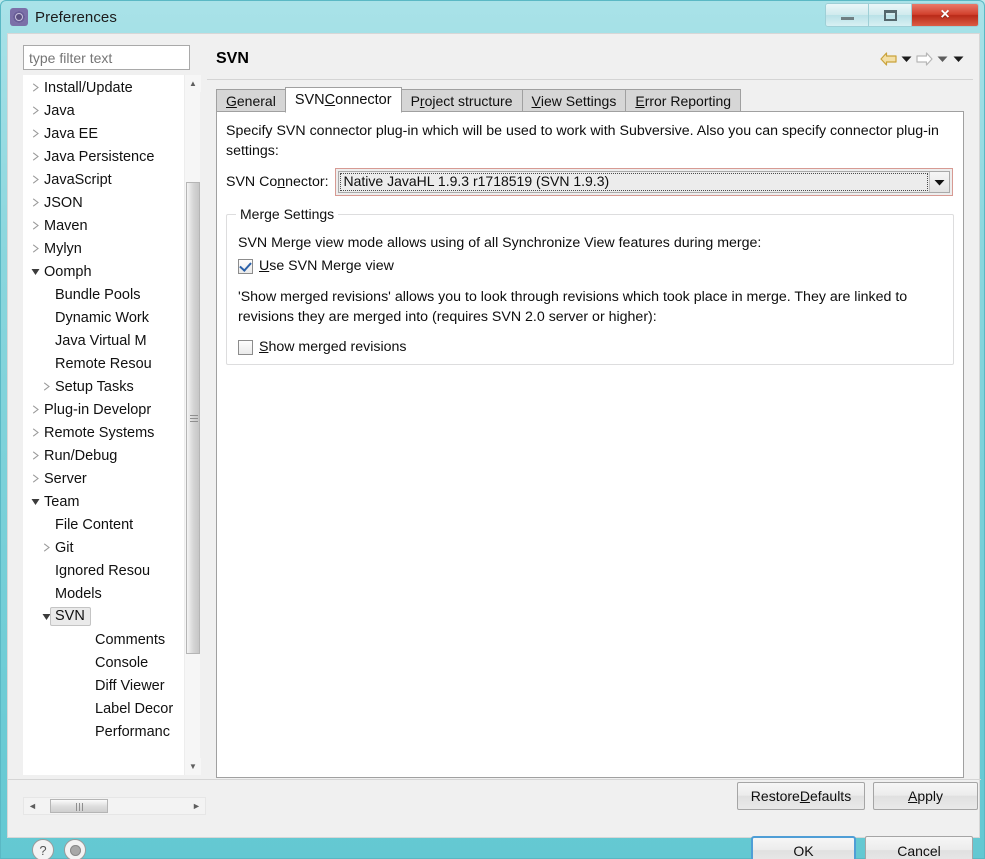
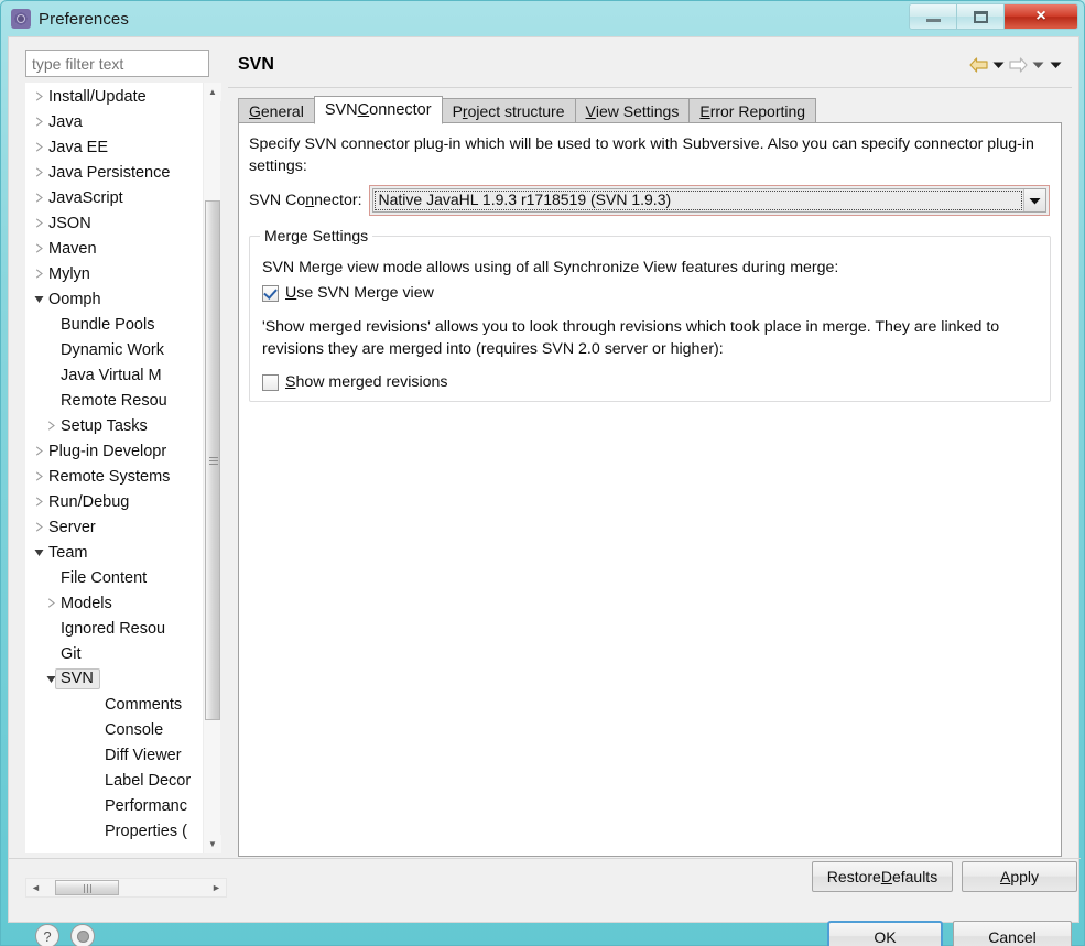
  Preferences
  ×
  type filter text
  Install/Update
  Java
  Java EE
  Java Persistence
  JavaScript
  JSON
  Maven
  Mylyn
  Oomph
  Bundle Pools
  Dynamic Work
  Java Virtual M
  Remote Resou
  Setup Tasks
  Plug-in Developr
  Remote Systems
  Run/Debug
  Server
  Team
  File Content
- Git
+ Models
  Ignored Resou
- Models
+ Git
  SVN
  Comments
  Console
  Diff Viewer
  Label Decor
  Performanc
+ Properties (
  ▲
  ▼
  ◄
  ►
  SVN
  G
  eneral
  SVN
  C
  onnector
  P
  r
  oject structure
  V
  iew Settings
  E
  rror Reporting
  Specify SVN connector plug-in which will be used to work with Subversive. Also you can specify connector plug-in settings:
  SVN Connector:
  Native JavaHL 1.9.3 r1718519 (SVN 1.9.3)
  Merge Settings
  SVN Merge view mode allows using of all Synchronize View features during merge:
  Use SVN Merge view
  'Show merged revisions' allows you to look through revisions which took place in merge. They are linked to revisions they are merged into (requires SVN 2.0 server or higher):
  Show merged revisions
  Restore
  D
  efaults
  A
  pply
  ?
  OK
  Cancel
